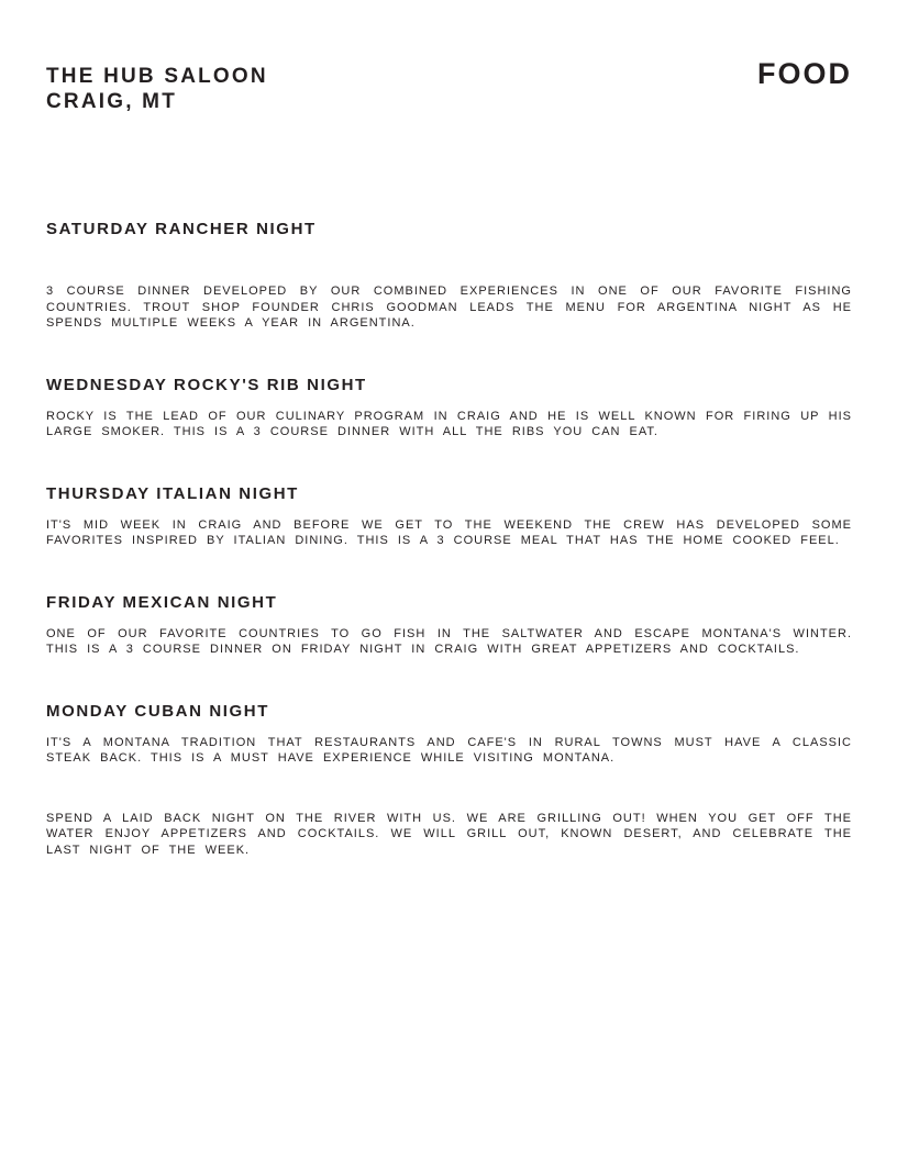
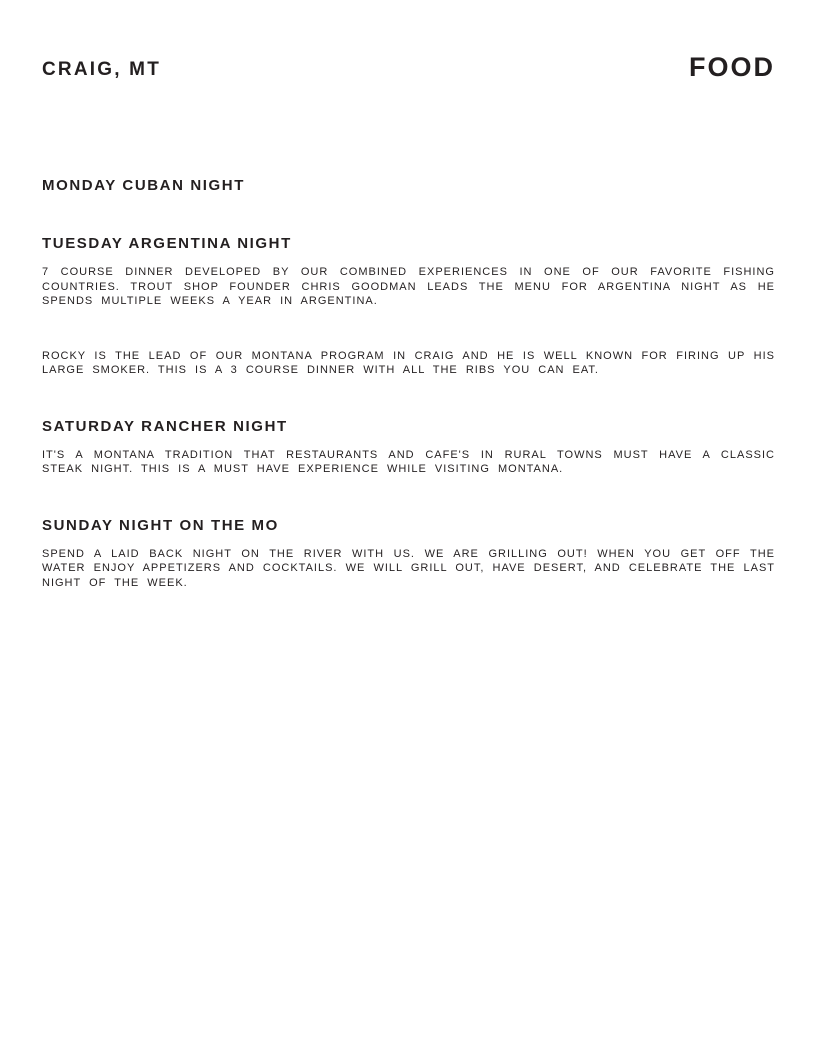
- THE HUB SALOON
  CRAIG, MT
  FOOD
- SATURDAY RANCHER NIGHT
+ MONDAY CUBAN NIGHT
+ TUESDAY ARGENTINA NIGHT
- 3 COURSE DINNER DEVELOPED BY OUR COMBINED EXPERIENCES IN ONE OF OUR FAVORITE FISHING COUNTRIES. TROUT SHOP FOUNDER CHRIS GOODMAN LEADS THE MENU FOR ARGENTINA NIGHT AS HE SPENDS MULTIPLE WEEKS A YEAR IN ARGENTINA.
+ 7 COURSE DINNER DEVELOPED BY OUR COMBINED EXPERIENCES IN ONE OF OUR FAVORITE FISHING COUNTRIES. TROUT SHOP FOUNDER CHRIS GOODMAN LEADS THE MENU FOR ARGENTINA NIGHT AS HE SPENDS MULTIPLE WEEKS A YEAR IN ARGENTINA.
- WEDNESDAY ROCKY'S RIB NIGHT
- ROCKY IS THE LEAD OF OUR CULINARY PROGRAM IN CRAIG AND HE IS WELL KNOWN FOR FIRING UP HIS LARGE SMOKER. THIS IS A 3 COURSE DINNER WITH ALL THE RIBS YOU CAN EAT.
+ ROCKY IS THE LEAD OF OUR MONTANA PROGRAM IN CRAIG AND HE IS WELL KNOWN FOR FIRING UP HIS LARGE SMOKER. THIS IS A 3 COURSE DINNER WITH ALL THE RIBS YOU CAN EAT.
- THURSDAY ITALIAN NIGHT
- IT'S MID WEEK IN CRAIG AND BEFORE WE GET TO THE WEEKEND THE CREW HAS DEVELOPED SOME FAVORITES INSPIRED BY ITALIAN DINING. THIS IS A 3 COURSE MEAL THAT HAS THE HOME COOKED FEEL.
- FRIDAY MEXICAN NIGHT
- ONE OF OUR FAVORITE COUNTRIES TO GO FISH IN THE SALTWATER AND ESCAPE MONTANA'S WINTER. THIS IS A 3 COURSE DINNER ON FRIDAY NIGHT IN CRAIG WITH GREAT APPETIZERS AND COCKTAILS.
- MONDAY CUBAN NIGHT
+ SATURDAY RANCHER NIGHT
- IT'S A MONTANA TRADITION THAT RESTAURANTS AND CAFE'S IN RURAL TOWNS MUST HAVE A CLASSIC STEAK BACK. THIS IS A MUST HAVE EXPERIENCE WHILE VISITING MONTANA.
+ IT'S A MONTANA TRADITION THAT RESTAURANTS AND CAFE'S IN RURAL TOWNS MUST HAVE A CLASSIC STEAK NIGHT. THIS IS A MUST HAVE EXPERIENCE WHILE VISITING MONTANA.
+ SUNDAY NIGHT ON THE MO
- SPEND A LAID BACK NIGHT ON THE RIVER WITH US. WE ARE GRILLING OUT! WHEN YOU GET OFF THE WATER ENJOY APPETIZERS AND COCKTAILS. WE WILL GRILL OUT, KNOWN DESERT, AND CELEBRATE THE LAST NIGHT OF THE WEEK.
+ SPEND A LAID BACK NIGHT ON THE RIVER WITH US. WE ARE GRILLING OUT! WHEN YOU GET OFF THE WATER ENJOY APPETIZERS AND COCKTAILS. WE WILL GRILL OUT, HAVE DESERT, AND CELEBRATE THE LAST NIGHT OF THE WEEK.
